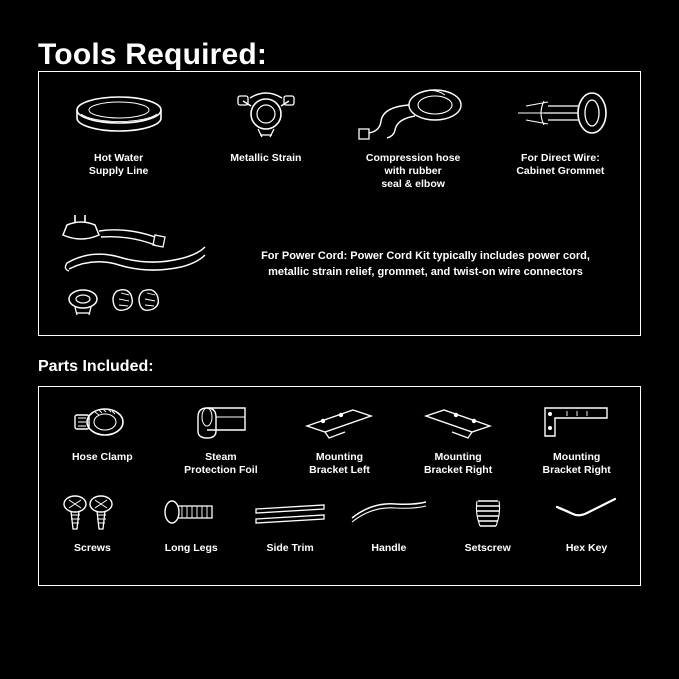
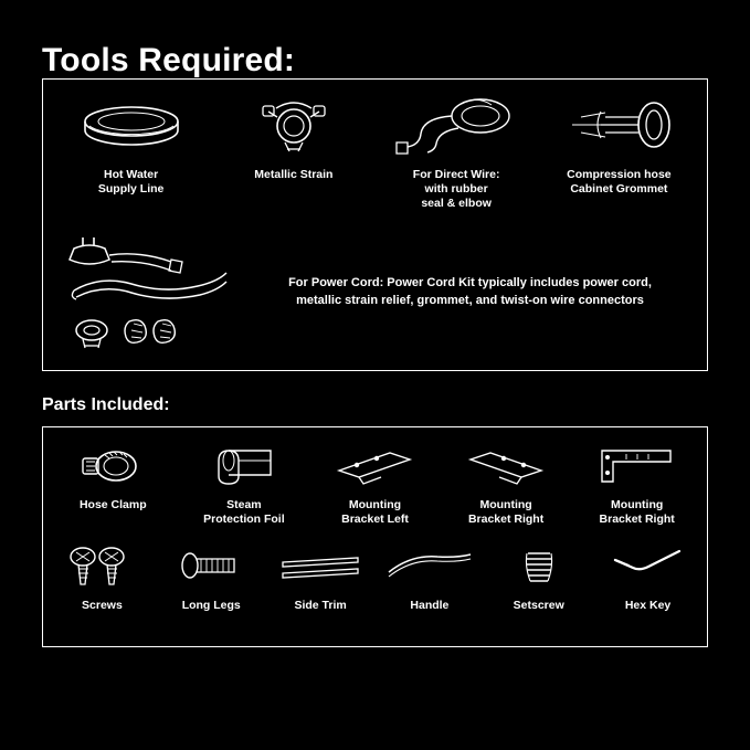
  Tools Required:
  Hot Water
  Supply Line
  Metallic Strain
- Compression hose
+ For Direct Wire:
  with rubber
  seal & elbow
- For Direct Wire:
+ Compression hose
  Cabinet Grommet
  For Power Cord: Power Cord Kit typically includes power cord,
  metallic strain relief, grommet, and twist-on wire connectors
  Parts Included:
  Hose Clamp
  Steam
  Protection Foil
  Mounting
  Bracket Left
  Mounting
  Bracket Right
  Mounting
  Bracket Right
  Screws
  Long Legs
  Side Trim
  Handle
  Setscrew
  Hex Key
